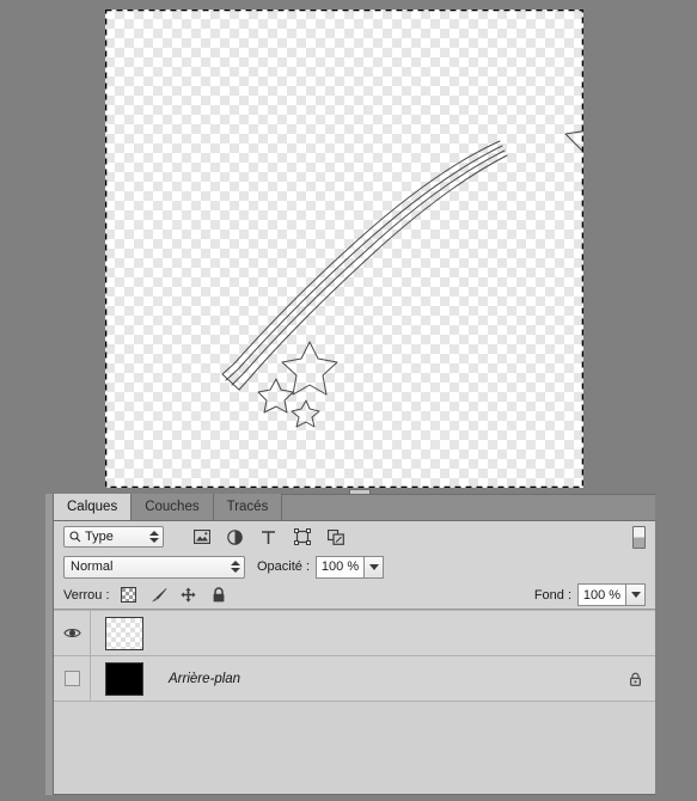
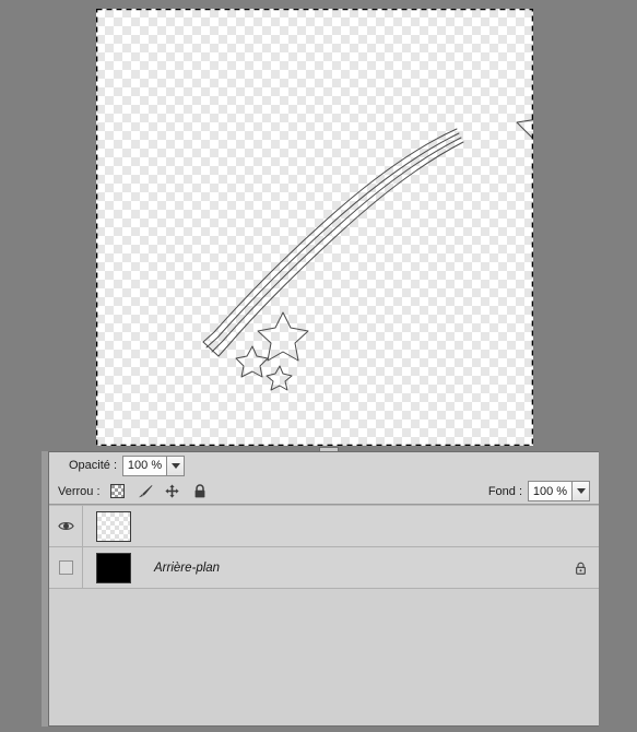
- Calques
- Couches
- Tracés
- Type
- Normal
  Opacité :
  100 %
  Verrou :
  Fond :
  100 %
  Arrière-plan
